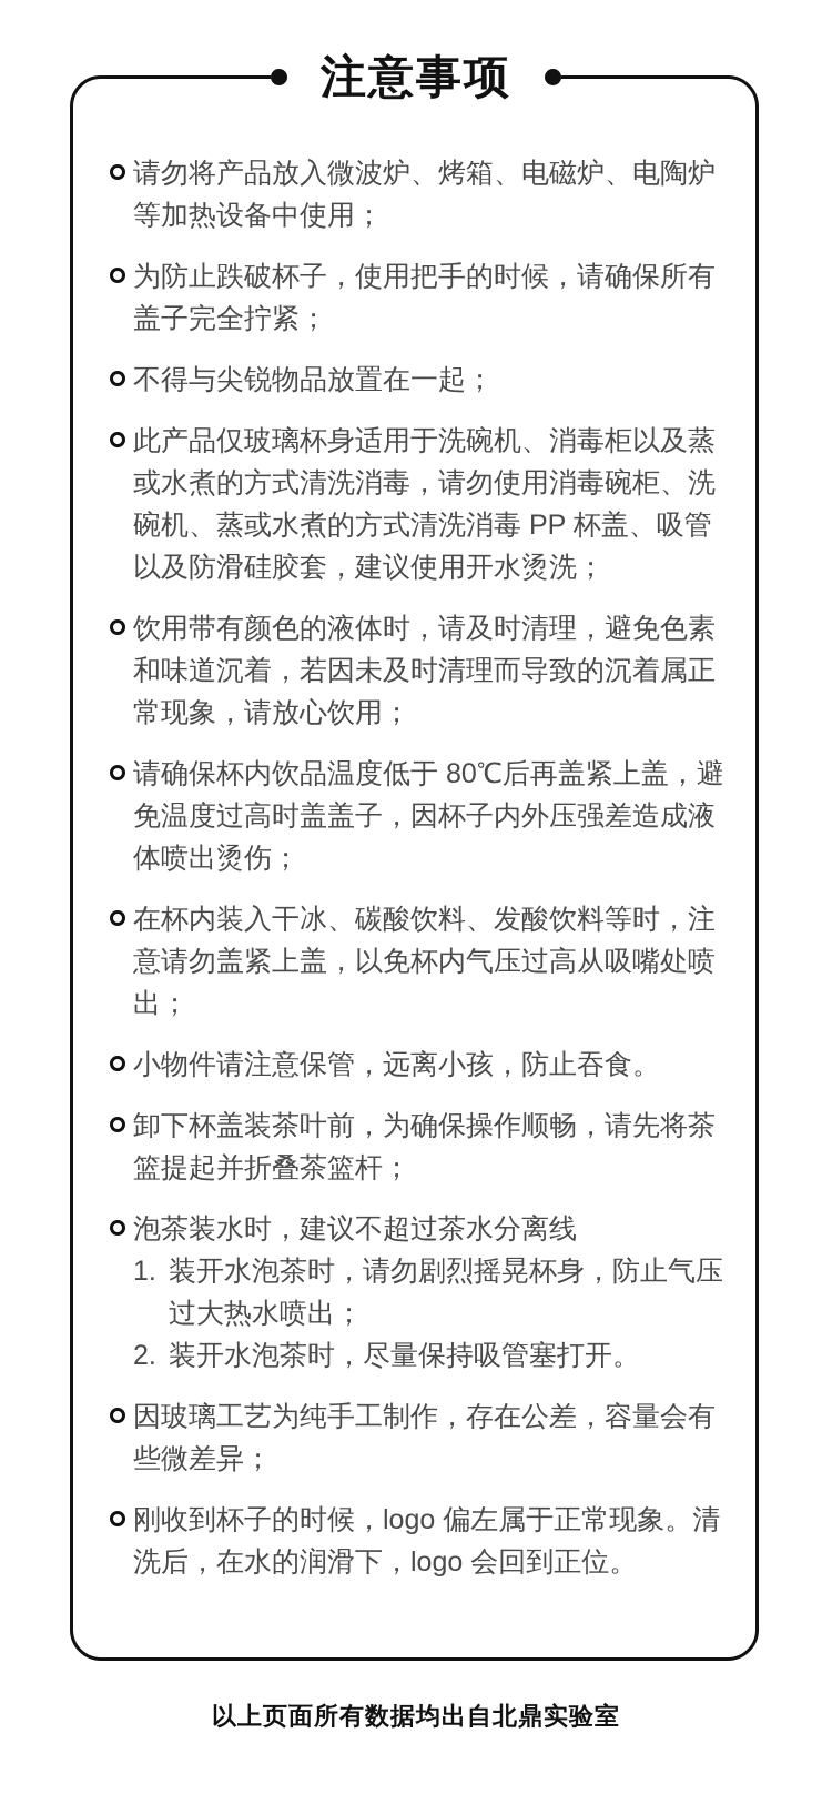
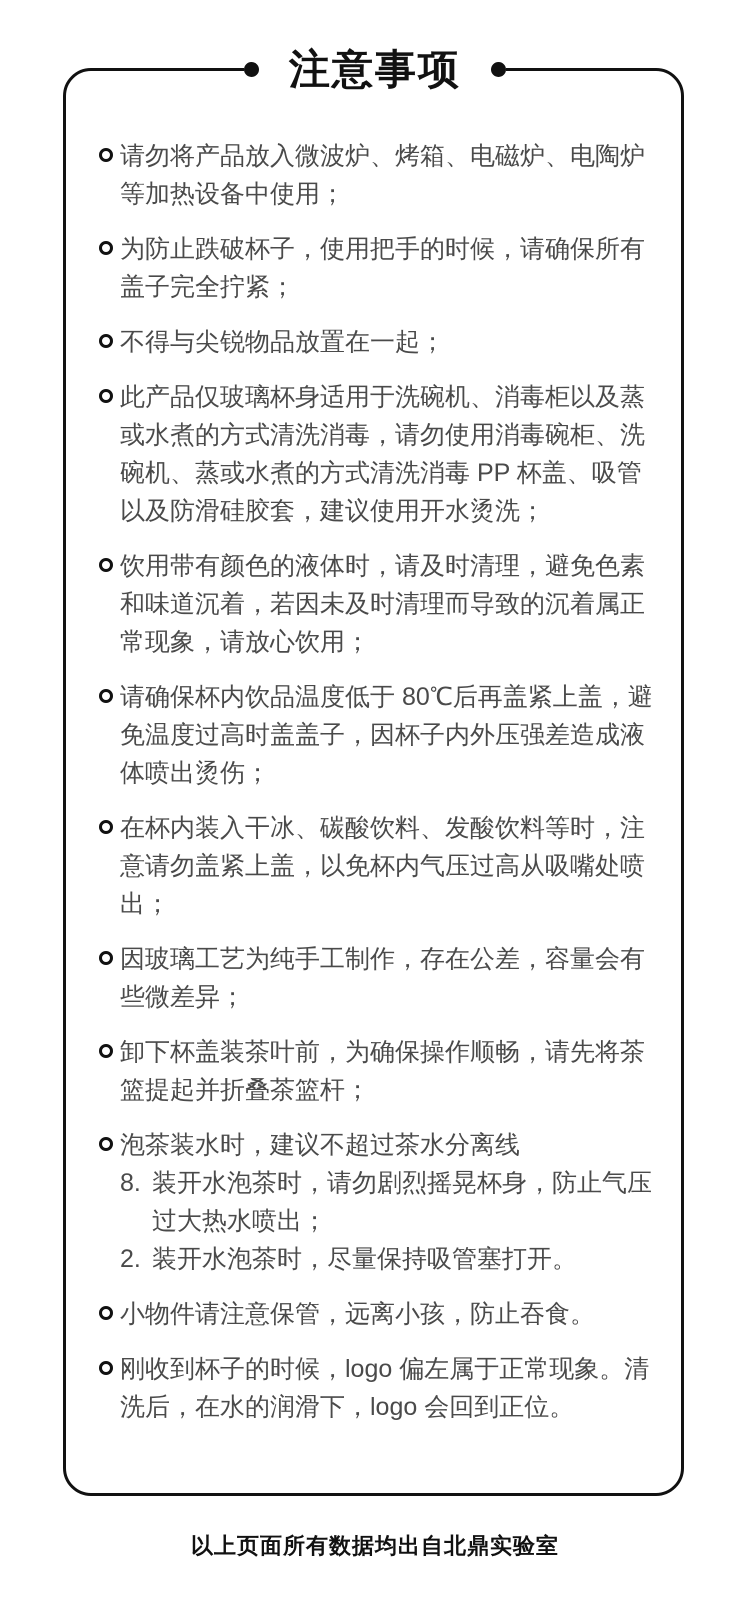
  注意事项
  请勿将产品放入微波炉、烤箱、电磁炉、电陶炉等加热设备中使用；
  为防止跌破杯子，使用把手的时候，请确保所有盖子完全拧紧；
  不得与尖锐物品放置在一起；
  此产品仅玻璃杯身适用于洗碗机、消毒柜以及蒸或水煮的方式清洗消毒，请勿使用消毒碗柜、洗碗机、蒸或水煮的方式清洗消毒 PP 杯盖、吸管以及防滑硅胶套，建议使用开水烫洗；
  饮用带有颜色的液体时，请及时清理，避免色素和味道沉着，若因未及时清理而导致的沉着属正常现象，请放心饮用；
  请确保杯内饮品温度低于 80℃后再盖紧上盖，避免温度过高时盖盖子，因杯子内外压强差造成液体喷出烫伤；
  在杯内装入干冰、碳酸饮料、发酸饮料等时，注意请勿盖紧上盖，以免杯内气压过高从吸嘴处喷出；
- 小物件请注意保管，远离小孩，防止吞食。
+ 因玻璃工艺为纯手工制作，存在公差，容量会有些微差异；
  卸下杯盖装茶叶前，为确保操作顺畅，请先将茶篮提起并折叠茶篮杆；
  泡茶装水时，建议不超过茶水分离线
- 1.
+ 8.
  装开水泡茶时，请勿剧烈摇晃杯身，防止气压过大热水喷出；
  2.
  装开水泡茶时，尽量保持吸管塞打开。
- 因玻璃工艺为纯手工制作，存在公差，容量会有些微差异；
+ 小物件请注意保管，远离小孩，防止吞食。
  刚收到杯子的时候，logo 偏左属于正常现象。清洗后，在水的润滑下，logo 会回到正位。
  以上页面所有数据均出自北鼎实验室
